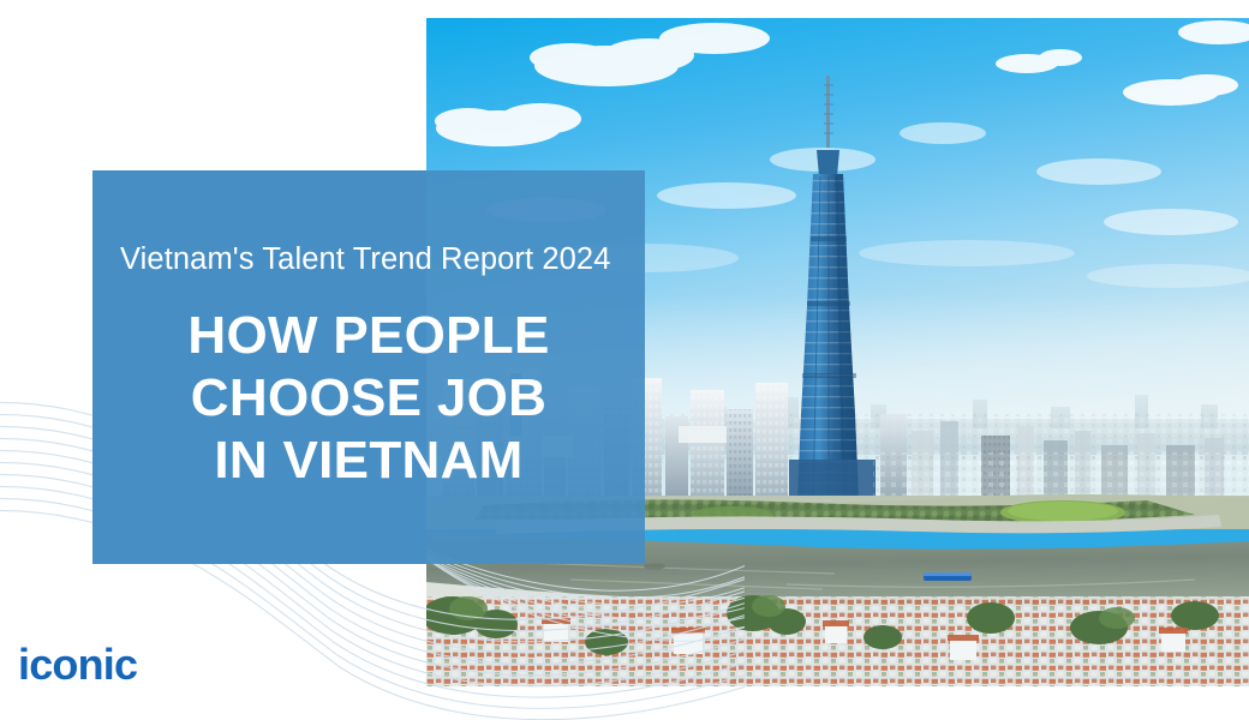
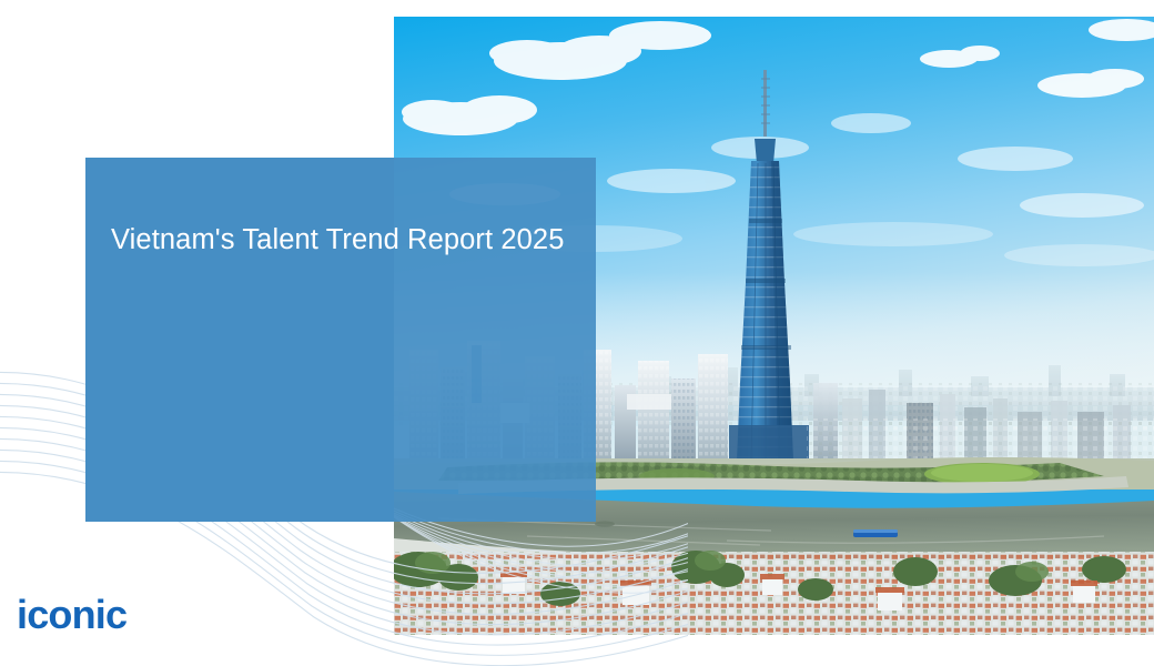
- Vietnam's Talent Trend Report 2024
+ Vietnam's Talent Trend Report 2025
- HOW PEOPLE
- CHOOSE JOB
- IN VIETNAM
  iconic
